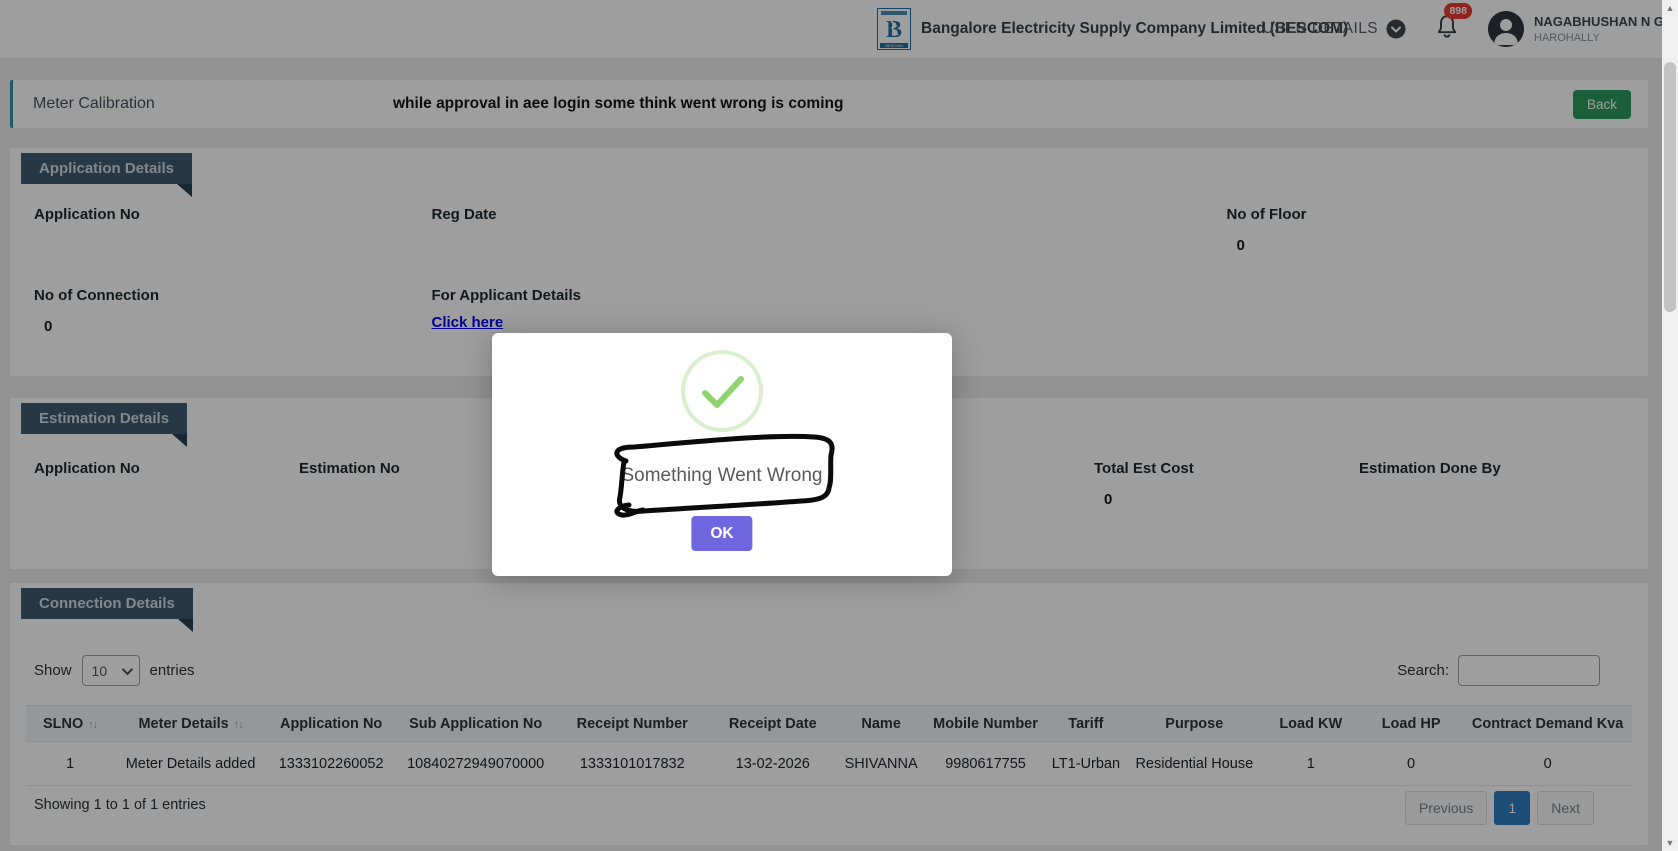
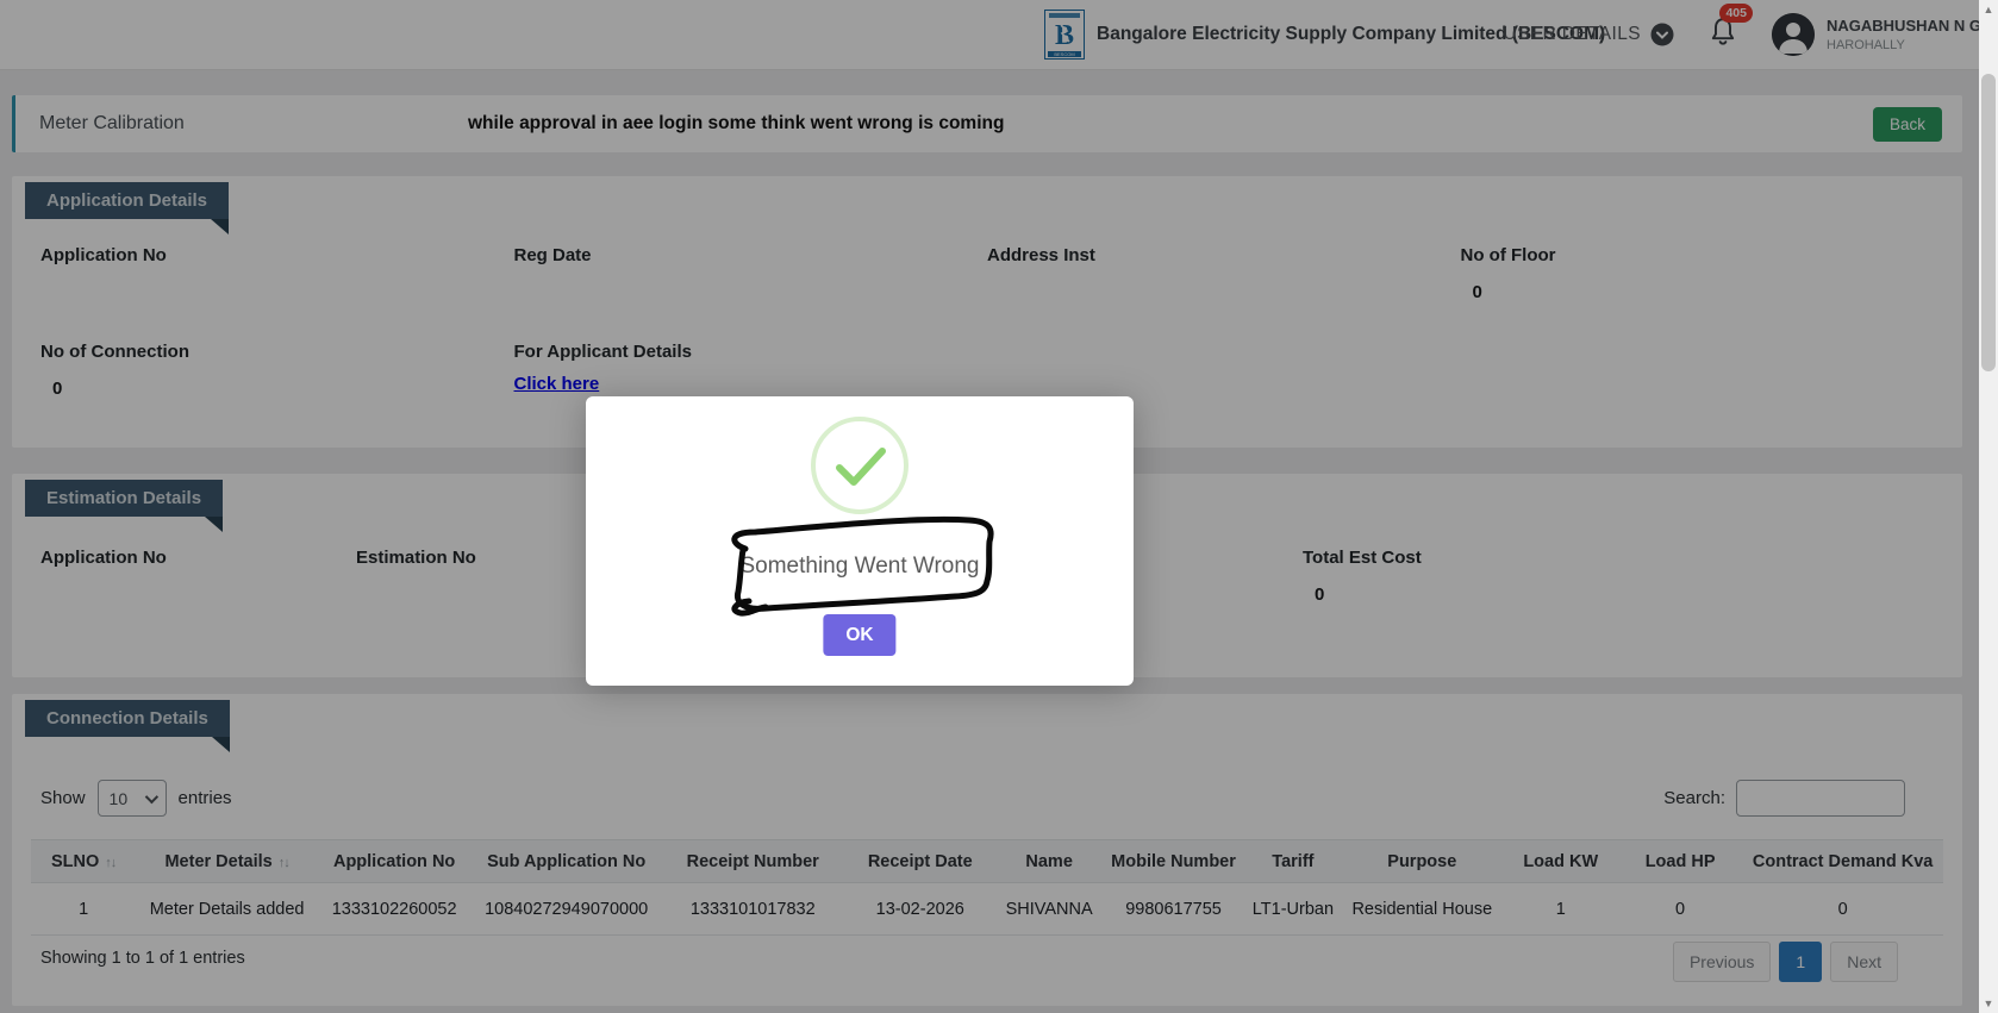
  Bangalore Electricity Supply Company Limited (BESCOM)
  USER DETAILS
- 898
+ 405
  NAGABHUSHAN N G
  HAROHALLY
  Meter Calibration
  while approval in aee login some think went wrong is coming
  Back
  Application Details
  Application No
  Reg Date
+ Address Inst
  No of Floor
  0
  No of Connection
  0
  For Applicant Details
  Click here
  Estimation Details
  Application No
  Estimation No
  Total Est Cost
  0
- Estimation Done By
  Connection Details
  Show
  10
  entries
  Search:
  SLNO ↑↓	Meter Details ↑↓	Application No	Sub Application No	Receipt Number	Receipt Date	Name	Mobile Number	Tariff	Purpose	Load KW	Load HP	Contract Demand Kva
  1	Meter Details added	1333102260052	10840272949070000	1333101017832	13-02-2026	SHIVANNA	9980617755	LT1-Urban	Residential House	1	0	0
  Showing 1 to 1 of 1 entries
  Previous
  1
  Next
  ▲
  ▼
  Something Went Wrong
  OK
